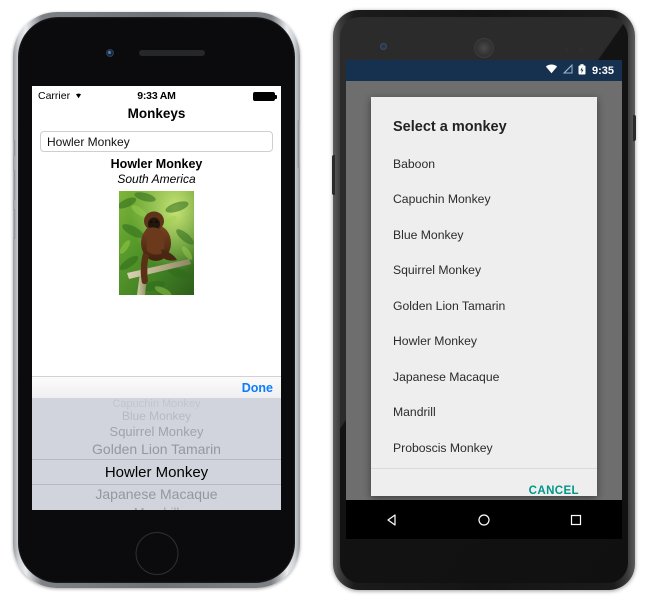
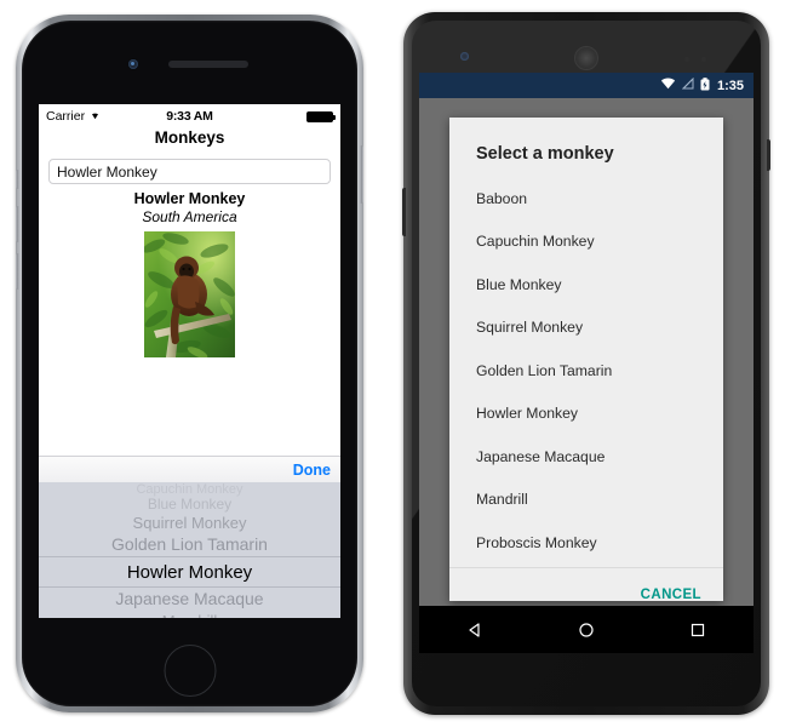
  Carrier
  9:33 AM
  Monkeys
  Howler Monkey
  Howler Monkey
  South America
  Done
  Blue Monkey
  Squirrel Monkey
  Golden Lion Tamarin
  Howler Monkey
  Japanese Macaque
- 9:35
+ 1:35
  Select a monkey
  Baboon
  Capuchin Monkey
  Blue Monkey
  Squirrel Monkey
  Golden Lion Tamarin
  Howler Monkey
  Japanese Macaque
  Mandrill
  Proboscis Monkey
  CANCEL
